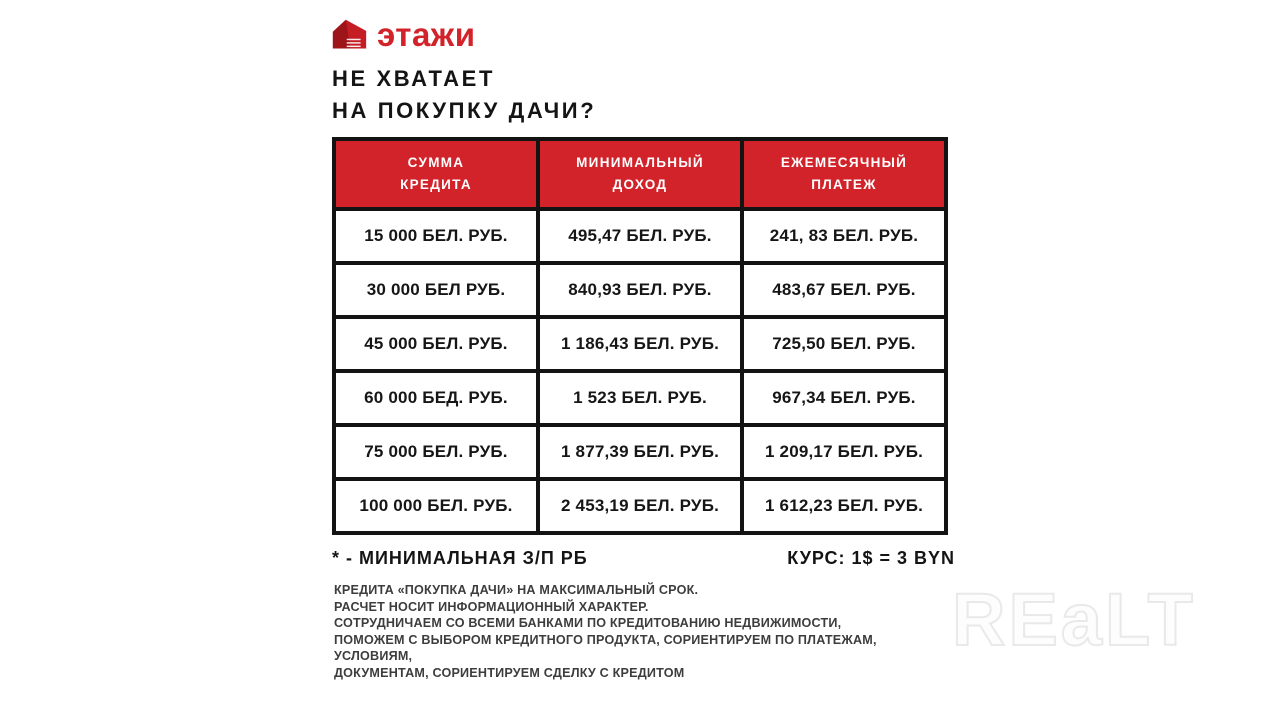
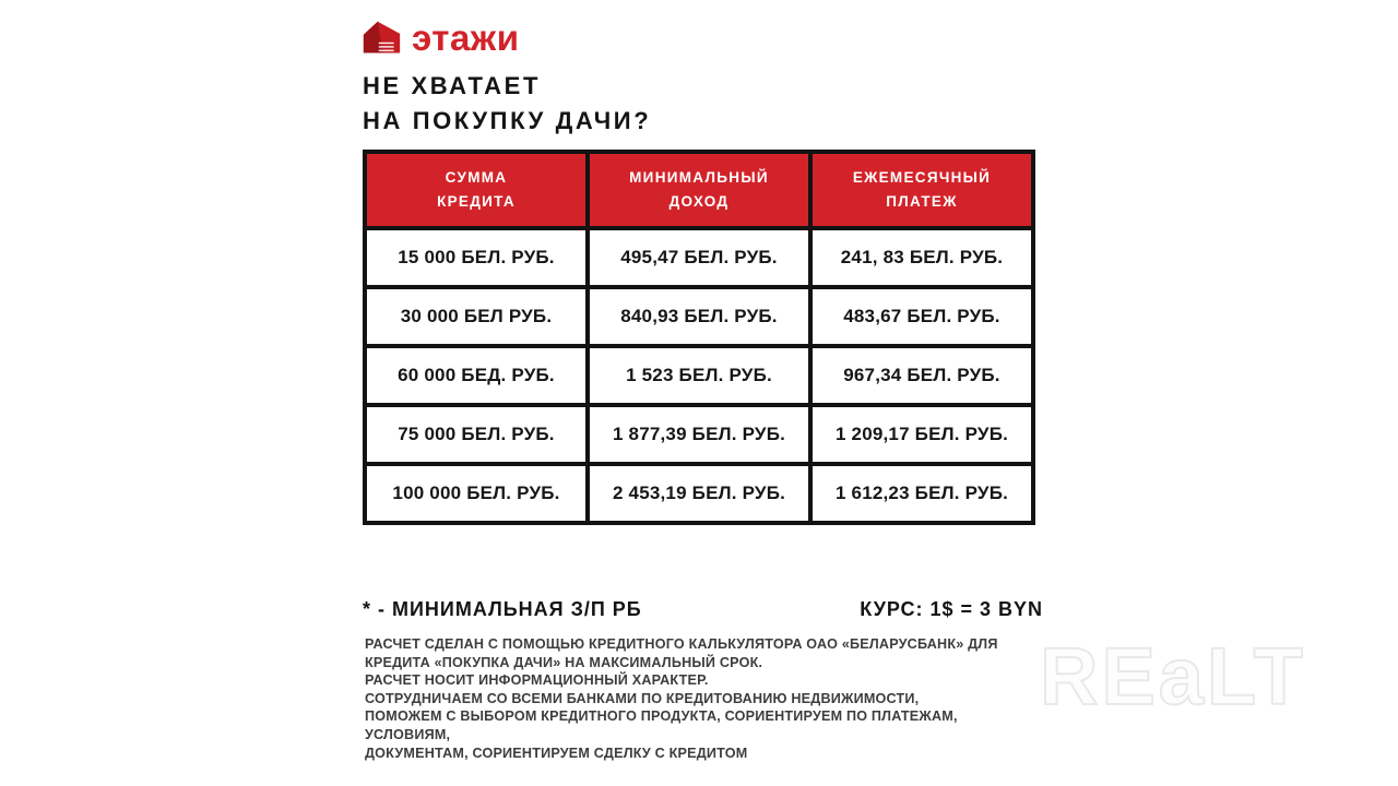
  этажи
  НЕ ХВАТАЕТ
  НА ПОКУПКУ ДАЧИ?
  СУММА КРЕДИТА	МИНИМАЛЬНЫЙ ДОХОД	ЕЖЕМЕСЯЧНЫЙ ПЛАТЕЖ
  15 000 БЕЛ. РУБ.	495,47 БЕЛ. РУБ.	241, 83 БЕЛ. РУБ.
  30 000 БЕЛ РУБ.	840,93 БЕЛ. РУБ.	483,67 БЕЛ. РУБ.
- 45 000 БЕЛ. РУБ.	1 186,43 БЕЛ. РУБ.	725,50 БЕЛ. РУБ.
  60 000 БЕД. РУБ.	1 523 БЕЛ. РУБ.	967,34 БЕЛ. РУБ.
  75 000 БЕЛ. РУБ.	1 877,39 БЕЛ. РУБ.	1 209,17 БЕЛ. РУБ.
  100 000 БЕЛ. РУБ.	2 453,19 БЕЛ. РУБ.	1 612,23 БЕЛ. РУБ.
  * - МИНИМАЛЬНАЯ З/П РБ
  КУРС: 1$ = 3 BYN
+ РАСЧЕТ СДЕЛАН С ПОМОЩЬЮ КРЕДИТНОГО КАЛЬКУЛЯТОРА ОАО «БЕЛАРУСБАНК» ДЛЯ
  КРЕДИТА «ПОКУПКА ДАЧИ» НА МАКСИМАЛЬНЫЙ СРОК.
  РАСЧЕТ НОСИТ ИНФОРМАЦИОННЫЙ ХАРАКТЕР.
  СОТРУДНИЧАЕМ СО ВСЕМИ БАНКАМИ ПО КРЕДИТОВАНИЮ НЕДВИЖИМОСТИ,
  ПОМОЖЕМ С ВЫБОРОМ КРЕДИТНОГО ПРОДУКТА, СОРИЕНТИРУЕМ ПО ПЛАТЕЖАМ,
  УСЛОВИЯМ,
  ДОКУМЕНТАМ, СОРИЕНТИРУЕМ СДЕЛКУ С КРЕДИТОМ
